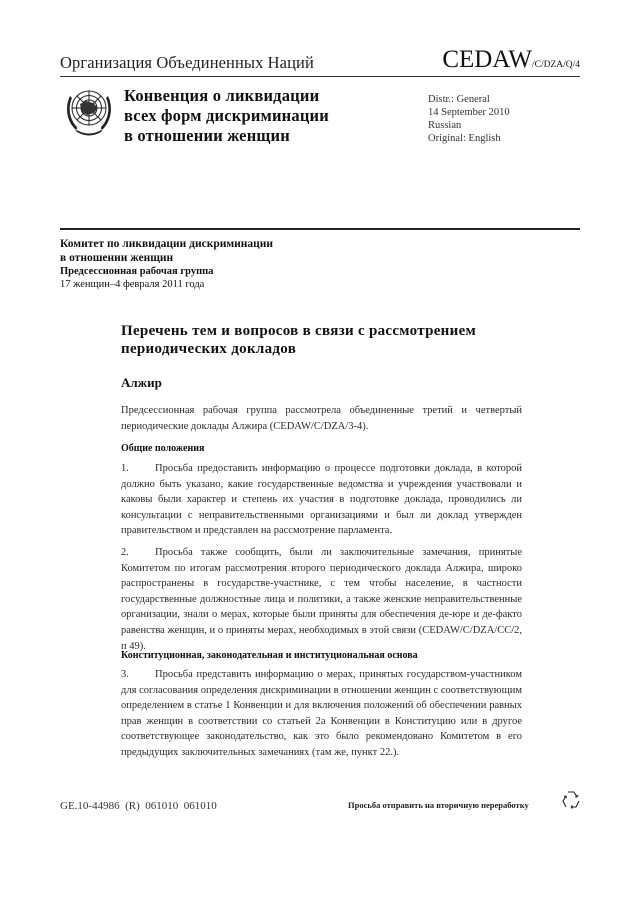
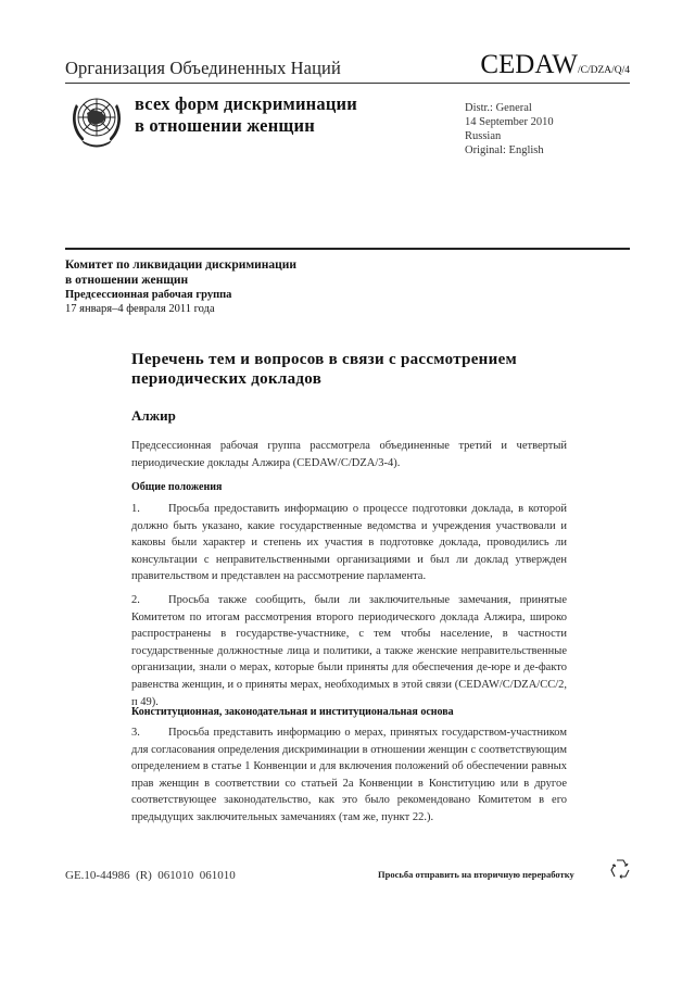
  Организация Объединенных Наций
  CEDAW/C/DZA/Q/4
- Конвенция о ликвидации
  всех форм дискриминации
  в отношении женщин
  Distr.: General
  14 September 2010
  Russian
  Original: English
  Комитет по ликвидации дискриминации
  в отношении женщин
  Предсессионная рабочая группа
- 17 женщин–4 февраля 2011 года
+ 17 января–4 февраля 2011 года
  Перечень тем и вопросов в связи с рассмотрением
  периодических докладов
  Алжир
  Предсессионная рабочая группа рассмотрела объединенные третий и четвертый периодические доклады Алжира (CEDAW/C/DZA/3-4).
  Общие положения
  1. Просьба предоставить информацию о процессе подготовки доклада, в которой должно быть указано, какие государственные ведомства и учреждения участвовали и каковы были характер и степень их участия в подготовке доклада, проводились ли консультации с неправительственными организациями и был ли доклад утвержден правительством и представлен на рассмотрение парламента.
  2. Просьба также сообщить, были ли заключительные замечания, принятые Комитетом по итогам рассмотрения второго периодического доклада Алжира, широко распространены в государстве-участнике, с тем чтобы население, в частности государственные должностные лица и политики, а также женские неправительственные организации, знали о мерах, которые были приняты для обеспечения де-юре и де-факто равенства женщин, и о приняты мерах, необходимых в этой связи (CEDAW/C/DZA/CC/2, п 49).
  Конституционная, законодательная и институциональная основа
  3. Просьба представить информацию о мерах, принятых государством-участником для согласования определения дискриминации в отношении женщин с соответствующим определением в статье 1 Конвенции и для включения положений об обеспечении равных прав женщин в соответствии со статьей 2a Конвенции в Конституцию или в другое соответствующее законодательство, как это было рекомендовано Комитетом в его предыдущих заключительных замечаниях (там же, пункт 22.).
  GE.10-44986 (R) 061010 061010
  Просьба отправить на вторичную переработку
